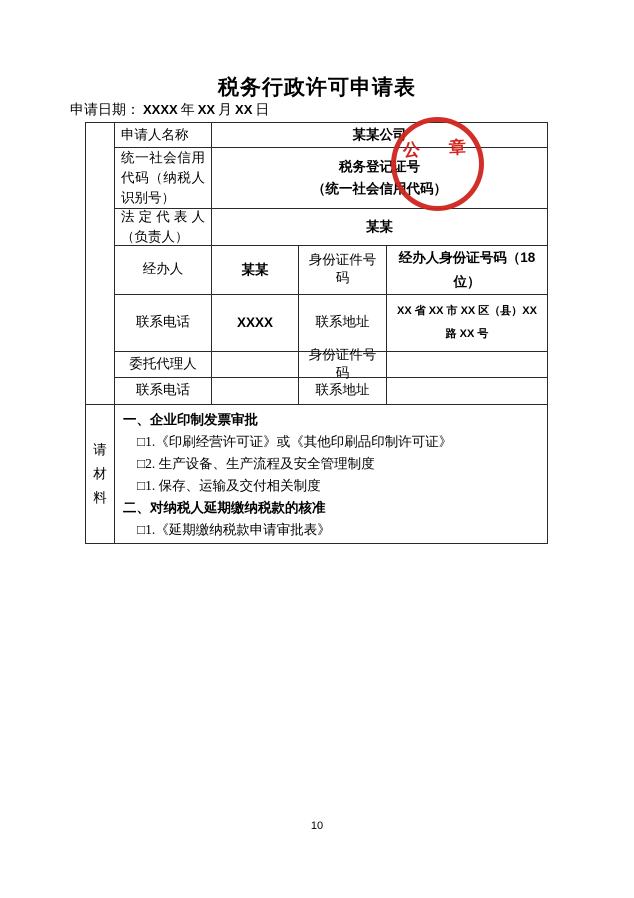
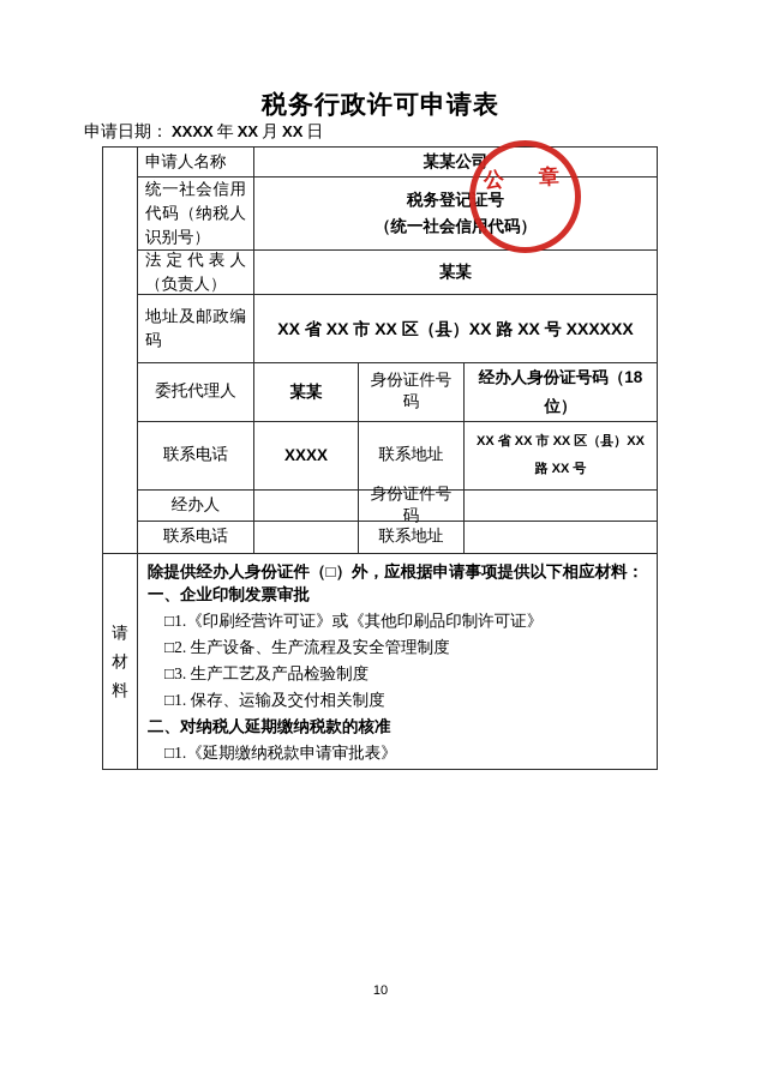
  税务行政许可申请表
  申请日期： XXXX 年 XX 月 XX 日
  申请人名称
  某某公司
  统一社会信用代码（纳税人识别号）
  税务登记证号
  （统一社会信用代码）
  法定代表人（负责人）
  某某
+ 地址及邮政编码
+ XX 省 XX 市 XX 区（县）XX 路 XX 号 XXXXXX
- 经办人
+ 委托代理人
  某某
  身份证件号码
  经办人身份证号码（18位）
  联系电话
  XXXX
  联系地址
  XX 省 XX 市 XX 区（县）XX 路 XX 号
- 委托代理人
+ 经办人
  身份证件号码
  联系电话
  联系地址
  请材料
+ 除提供经办人身份证件（□）外，应根据申请事项提供以下相应材料：
  一、企业印制发票审批
  □1.《印刷经营许可证》或《其他印刷品印制许可证》
  □2. 生产设备、生产流程及安全管理制度
+ □3. 生产工艺及产品检验制度
  □1. 保存、运输及交付相关制度
  二、对纳税人延期缴纳税款的核准
  □1.《延期缴纳税款申请审批表》
  10
